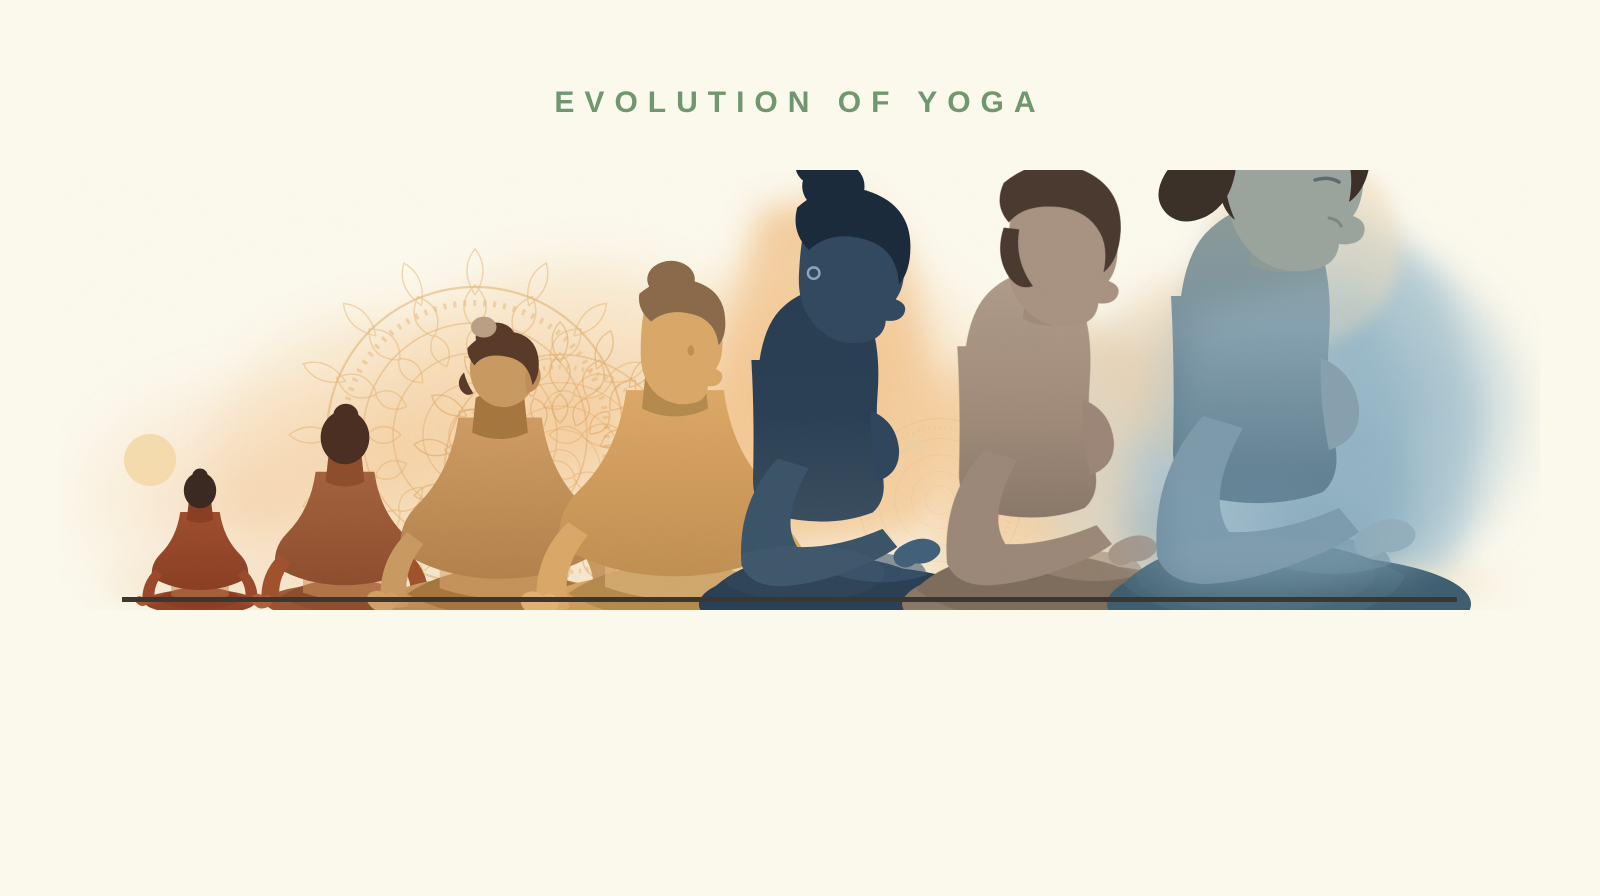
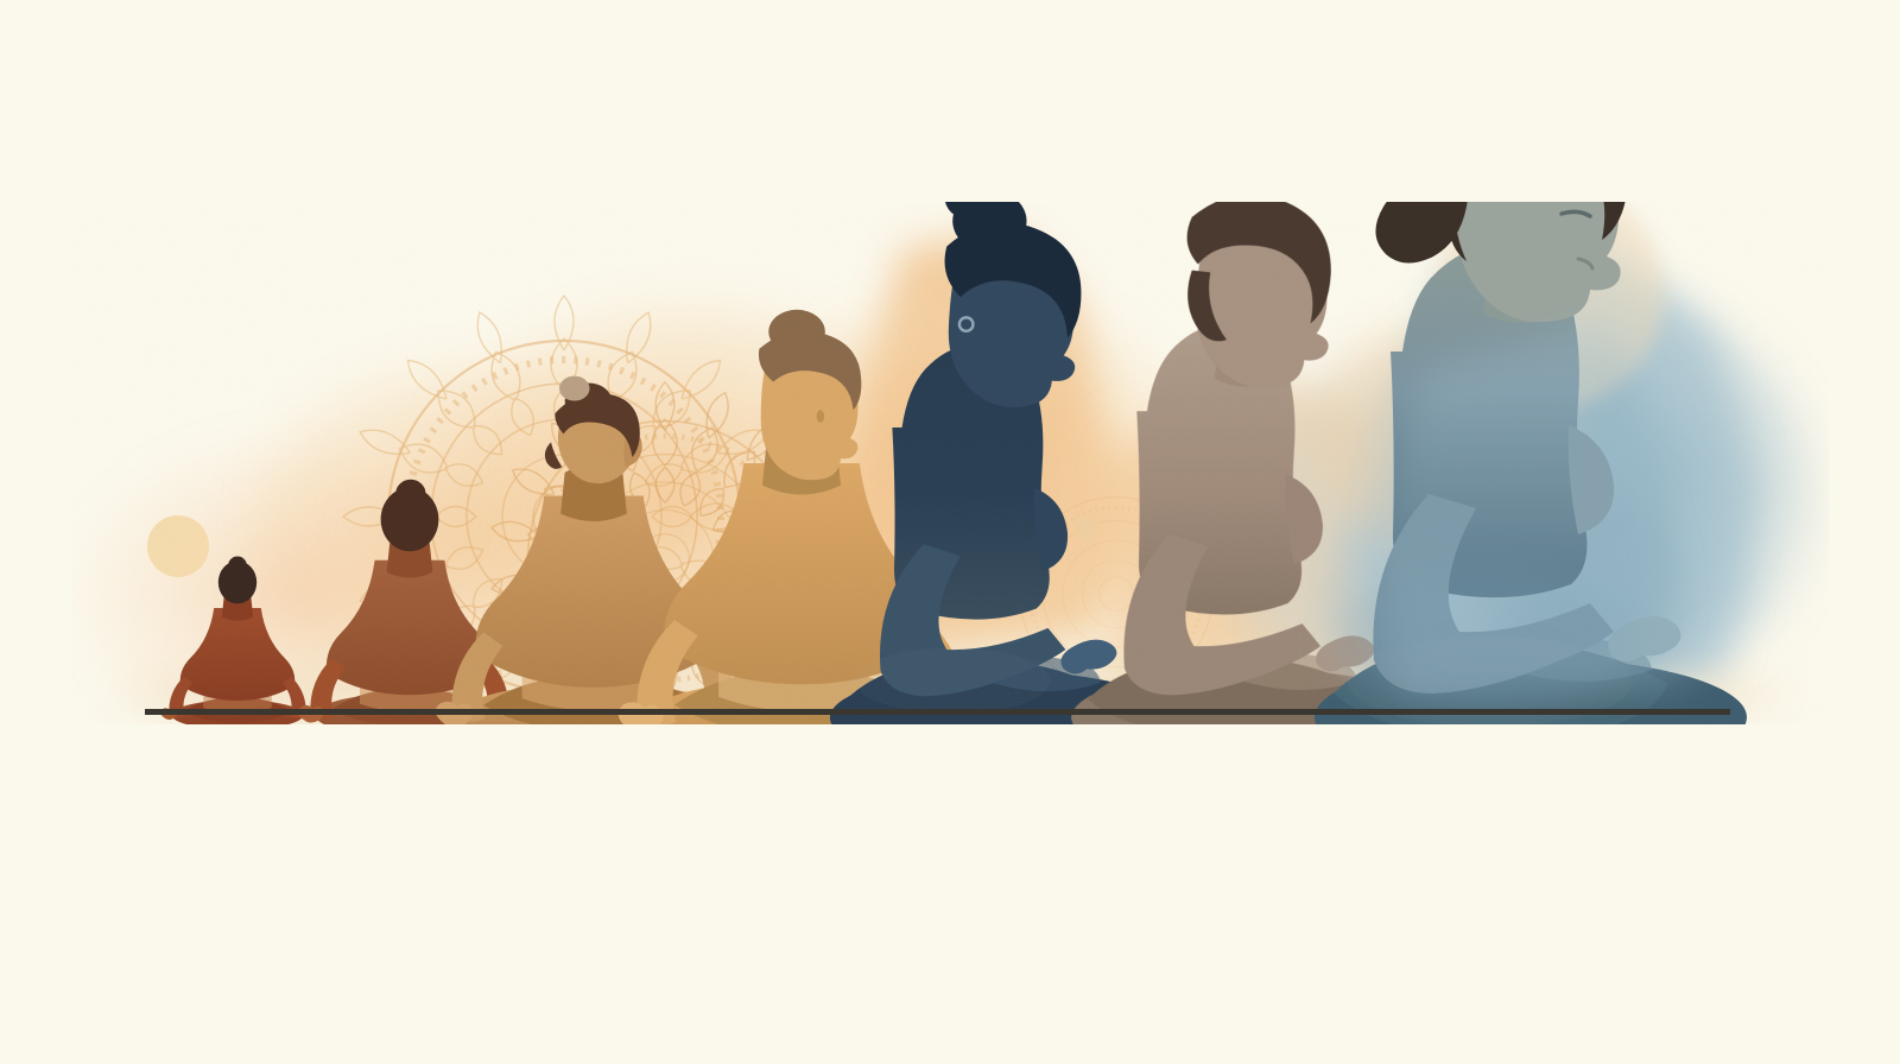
- EVOLUTION OF YOGA
